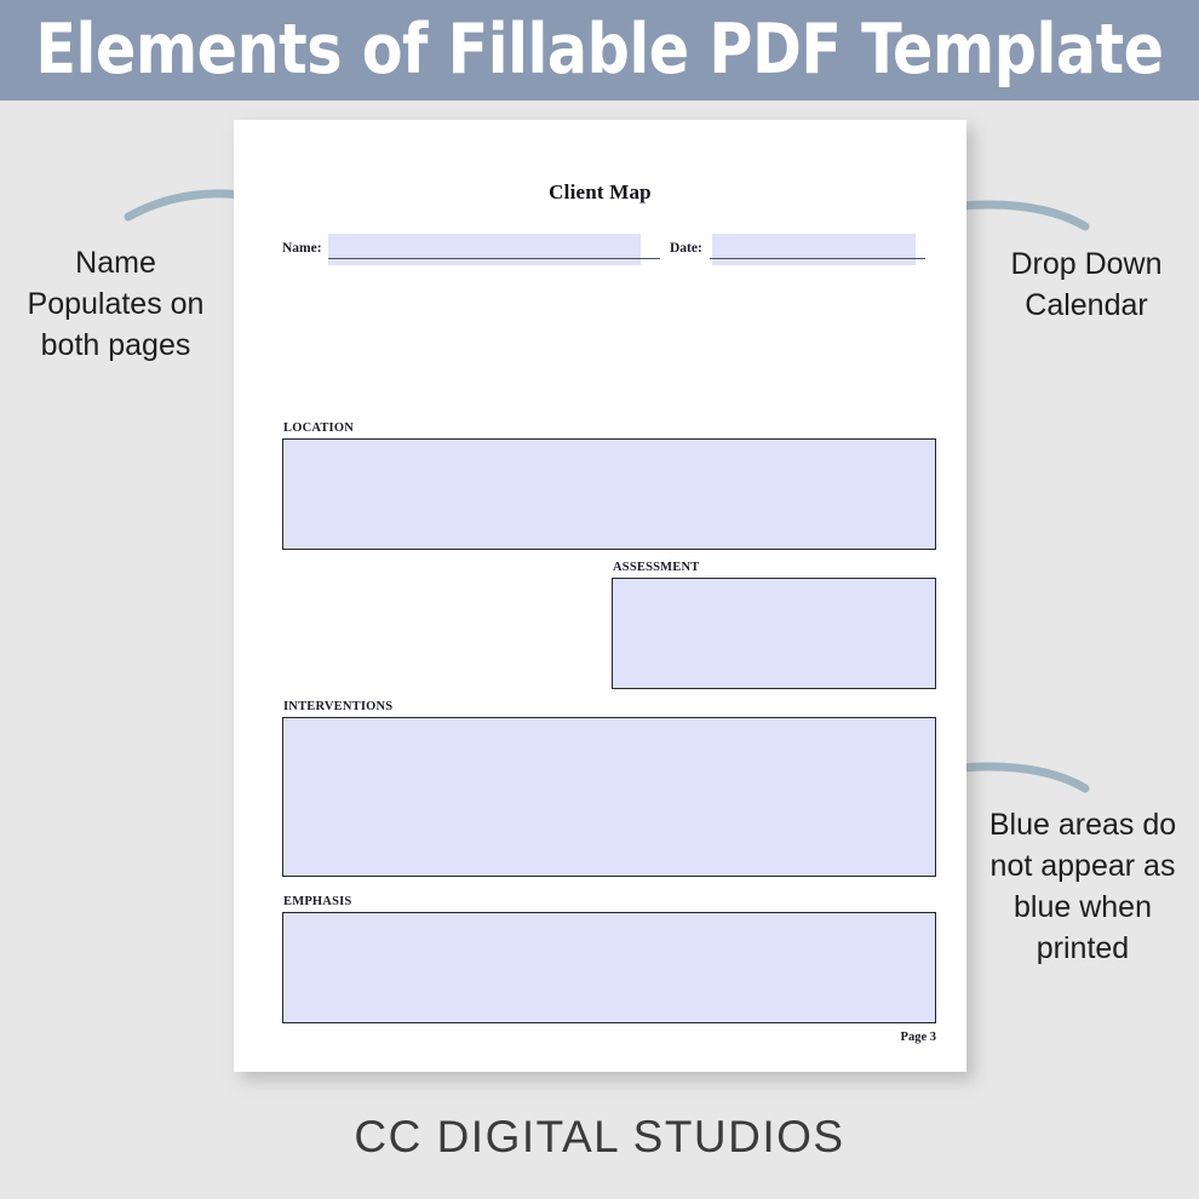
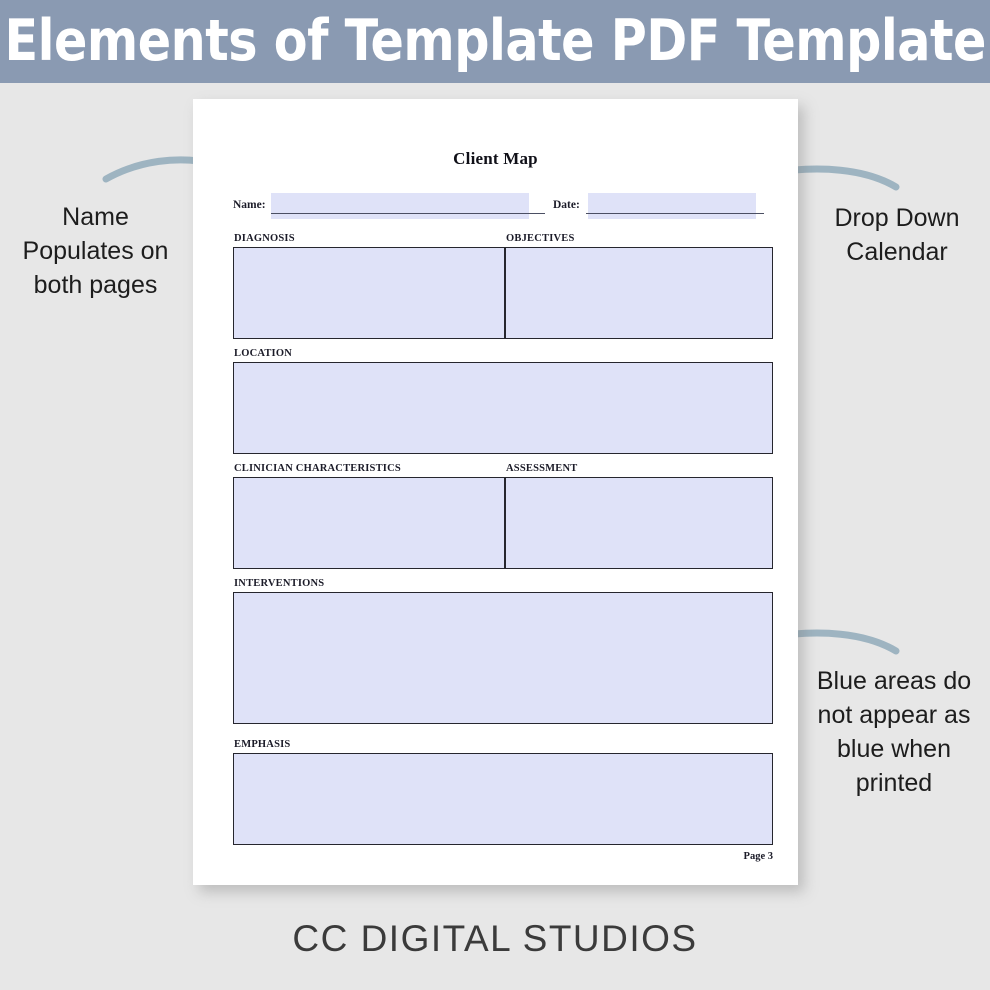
- Elements of Fillable PDF Template
+ Elements of Template PDF Template
  Name Populates on both pages
  Drop Down Calendar
  Blue areas do not appear as blue when printed
  Client Map
  Name:
  Date:
+ DIAGNOSIS
+ OBJECTIVES
  LOCATION
+ CLINICIAN CHARACTERISTICS
  ASSESSMENT
  INTERVENTIONS
  EMPHASIS
  Page 3
  CC DIGITAL STUDIOS
